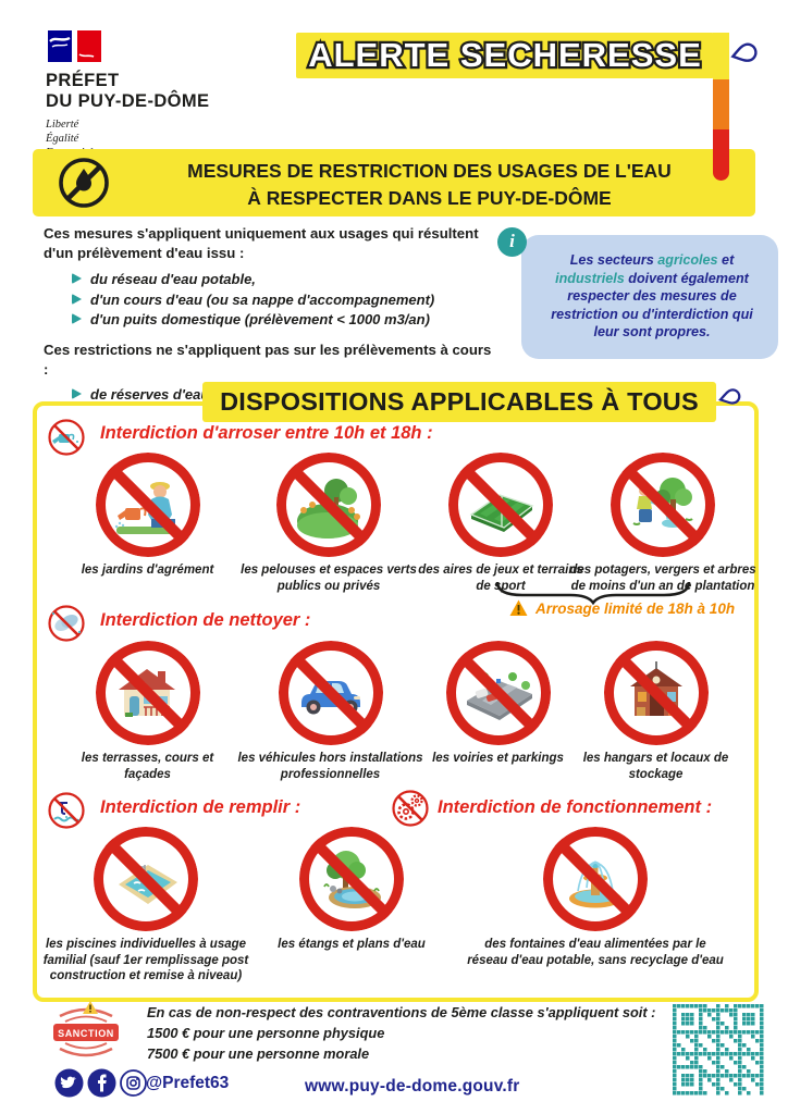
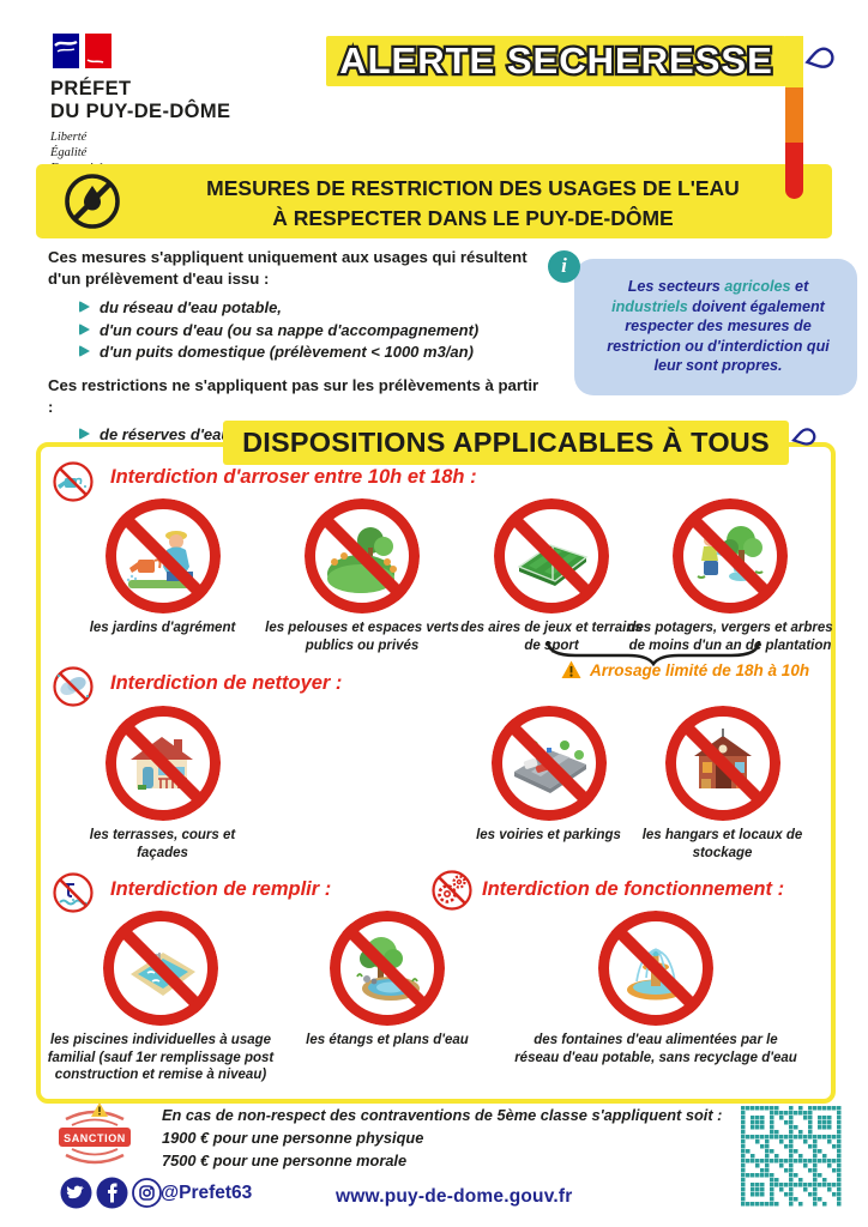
  PRÉFET
  DU PUY-DE-DÔME
  Liberté
  Égalité
  ALERTE SECHERESSE
  MESURES DE RESTRICTION DES USAGES DE L'EAU
  À RESPECTER DANS LE PUY-DE-DÔME
  Ces mesures s'appliquent uniquement aux usages qui résultent d'un prélèvement d'eau issu :
  du réseau d'eau potable,
  d'un cours d'eau (ou sa nappe d'accompagnement)
  d'un puits domestique (prélèvement < 1000 m3/an)
- Ces restrictions ne s'appliquent pas sur les prélèvements à cours :
+ Ces restrictions ne s'appliquent pas sur les prélèvements à partir :
  Les secteurs agricoles et industriels doivent également respecter des mesures de restriction ou d'interdiction qui leur sont propres.
  i
  DISPOSITIONS APPLICABLES À TOUS
  Interdiction d'arroser entre 10h et 18h :
  les jardins d'agrément
  les pelouses et espaces verts publics ou privés
  des aires de jeux et terrains deport
  des potagers, vergers et arbres de moins d'un an d plantation
  Arrosage limité de 18h à 10h
  Interdiction de nettoyer :
  les terrasses, cours et façades
- les véhicules hors installations professionnelles
  les voiries et parkings
  les hangars et locaux de stockage
  Interdiction de remplir :
  Interdiction de fonctionnement :
  les piscines individuelles à usage familial (sauf 1er remplissage post construction et remise à niveau)
  les étangs et plans d'eau
  des fontaines d'eau alimentées par le réseau d'eau potable, sans recyclage d'eau
  SANCTION
  En cas de non-respect des contraventions de 5ème classe s'appliquent soit :
- 1500 € pour une personne physique
+ 1900 € pour une personne physique
  7500 € pour une personne morale
  @Prefet63
  www.puy-de-dome.gouv.fr
